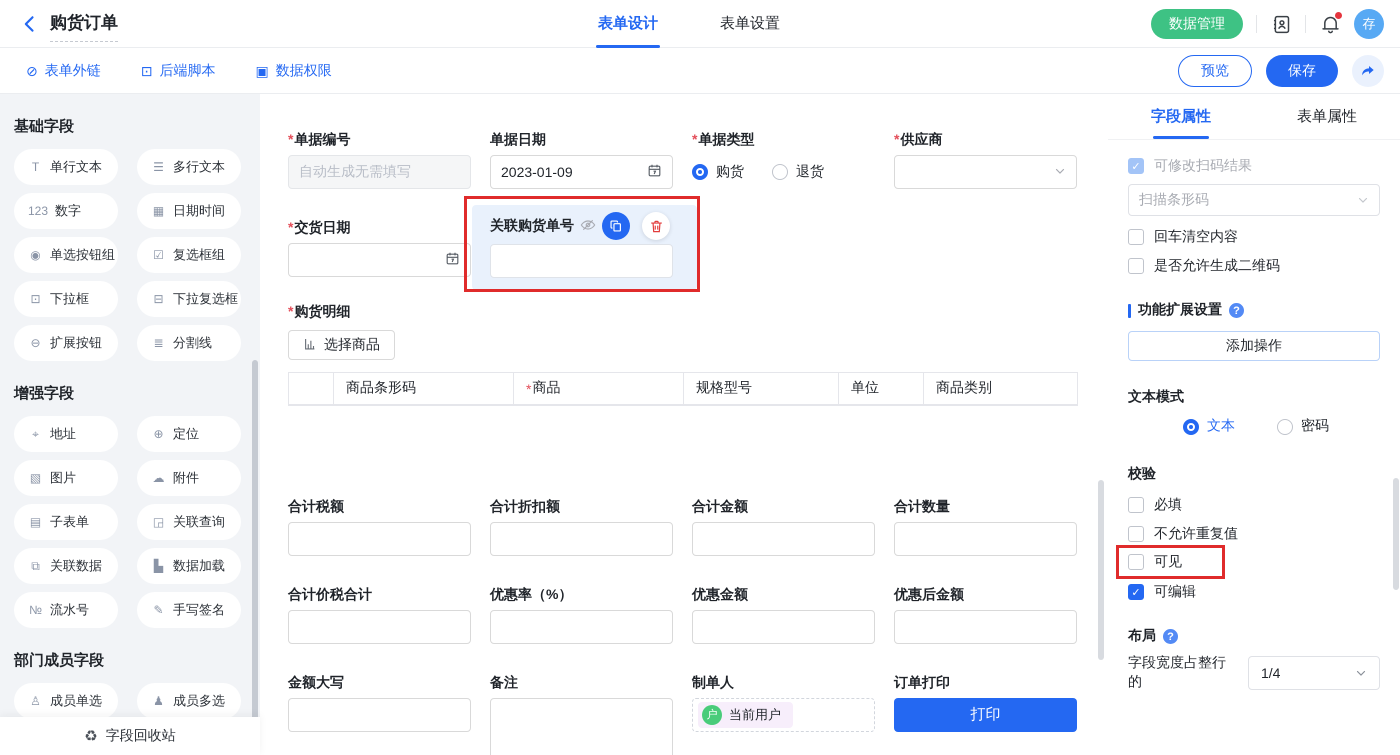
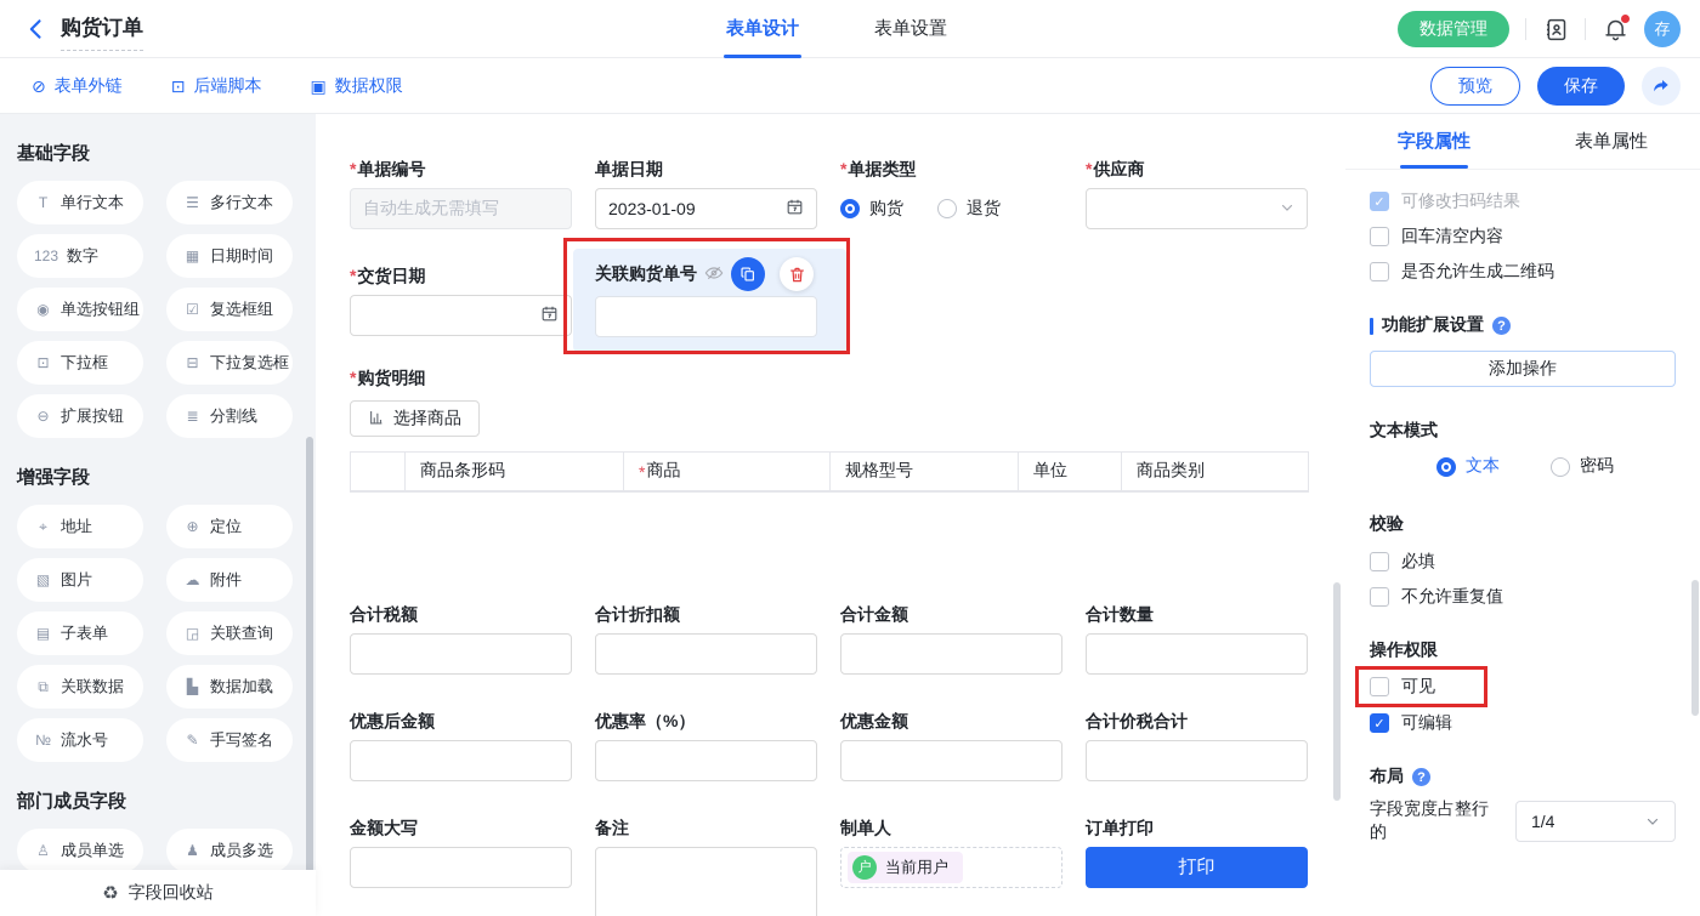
  购货订单
  表单设计
  表单设置
  数据管理
  存
  ⊘
  表单外链
  ⊡
  后端脚本
  ▣
  数据权限
  预览
  保存
  基础字段
  T
  单行文本
  ☰
  多行文本
  123
  数字
  ▦
  日期时间
  ◉
  单选按钮组
  ☑
  复选框组
  ⊡
  下拉框
  ⊟
  下拉复选框
  ⊖
  扩展按钮
  ≣
  分割线
  增强字段
  ⌖
  地址
  ⊕
  定位
  ▧
  图片
  ☁
  附件
  ▤
  子表单
  ◲
  关联查询
  ⧉
  关联数据
  ▙
  数据加载
  №
  流水号
  ✎
  手写签名
  部门成员字段
  ♙
  成员单选
  ♟
  成员多选
  ♻
  字段回收站
  *交货日期
  关联购货单号
  *购货明细
  选择商品
  商品条形码
  *
  商品
  规格型号
  单位
  商品类别
  金额大写
  备注
  制单人
  户
  当前用户
  订单打印
  打印
  *单据编号
  自动生成无需填写
  单据日期
  2023-01-09
  *单据类型
  购货
  退货
  *供应商
  合计税额
  合计折扣额
  合计金额
  合计数量
- 合计价税合计
+ 优惠后金额
  优惠率（%）
  优惠金额
- 优惠后金额
+ 合计价税合计
  字段属性
  表单属性
  ✓
  可修改扫码结果
- 扫描条形码
  回车清空内容
  是否允许生成二维码
  功能扩展设置
  ?
  添加操作
  文本模式
  文本
  密码
  校验
  必填
  不允许重复值
+ 操作权限
  可见
  ✓
  可编辑
  布局
  ?
  字段宽度占整行的
  1/4
